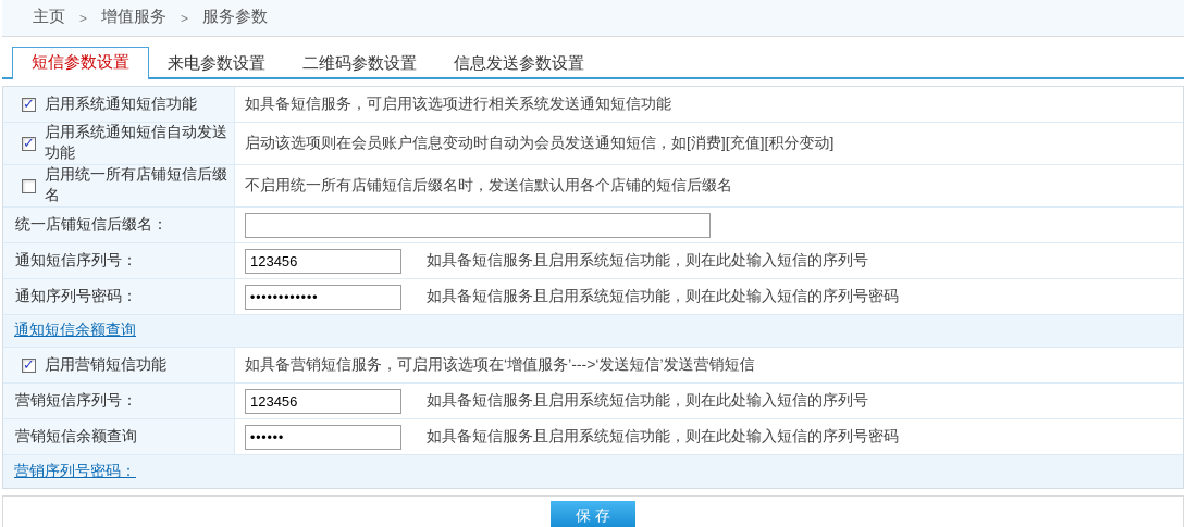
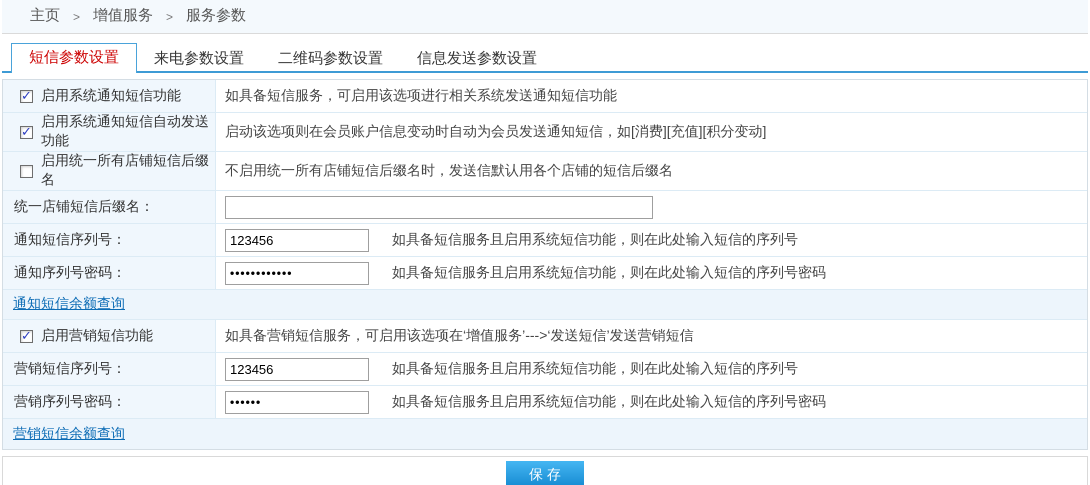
  主页
  >
  增值服务
  >
  服务参数
  短信参数设置
  来电参数设置
  二维码参数设置
  信息发送参数设置
  启用系统通知短信功能
  如具备短信服务，可启用该选项进行相关系统发送通知短信功能
  启用系统通知短信自动发送功能
  启动该选项则在会员账户信息变动时自动为会员发送通知短信，如[消费][充值][积分变动]
  启用统一所有店铺短信后缀名
  不启用统一所有店铺短信后缀名时，发送信默认用各个店铺的短信后缀名
  统一店铺短信后缀名：
  通知短信序列号：
  123456
  如具备短信服务且启用系统短信功能，则在此处输入短信的序列号
  通知序列号密码：
  ••••••••••••
  如具备短信服务且启用系统短信功能，则在此处输入短信的序列号密码
  通知短信余额查询
  启用营销短信功能
  如具备营销短信服务，可启用该选项在‘增值服务’--->‘发送短信’发送营销短信
  营销短信序列号：
  123456
  如具备短信服务且启用系统短信功能，则在此处输入短信的序列号
- 营销短信余额查询
+ 营销序列号密码：
  ••••••
  如具备短信服务且启用系统短信功能，则在此处输入短信的序列号密码
- 营销序列号密码：
+ 营销短信余额查询
  保 存
